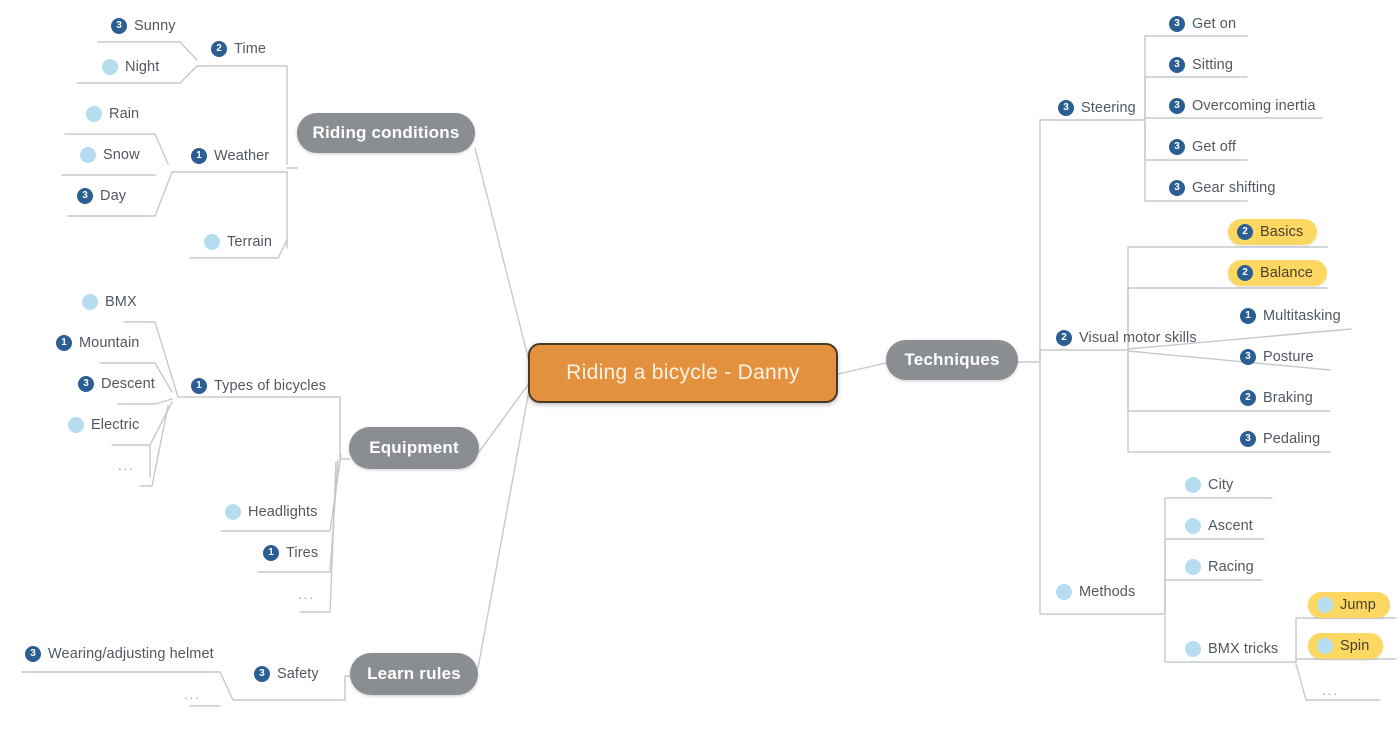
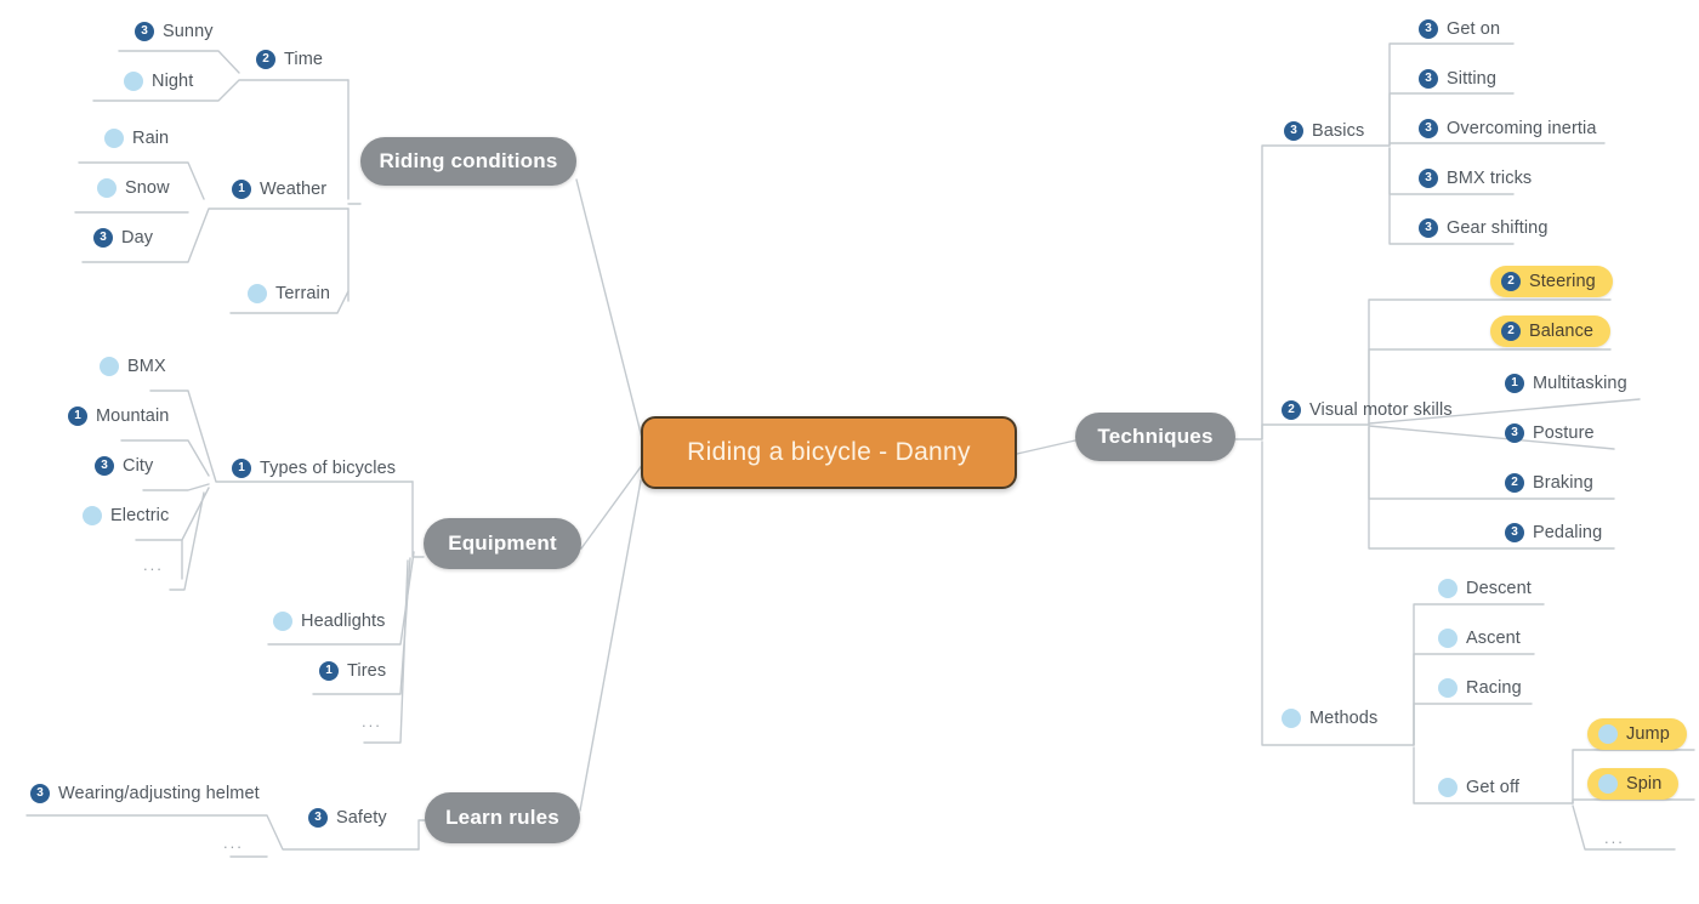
  3
  Sunny
  Night
  2
  Time
  Rain
  Snow
  3
  Day
  1
  Weather
  Terrain
  BMX
  1
  Mountain
  3
- Descent
+ City
  Electric
  ...
  1
  Types of bicycles
  Headlights
  1
  Tires
  ...
  3
  Wearing/adjusting helmet
  ...
  3
  Safety
  3
  Get on
  3
  Sitting
  3
  Overcoming inertia
  3
- Get off
+ BMX tricks
  3
  Gear shifting
  3
- Steering
+ Basics
  2
- Basics
+ Steering
  2
  Balance
  1
  Multitasking
  3
  Posture
  2
  Braking
  3
  Pedaling
  2
  Visual motor skills
- City
+ Descent
  Ascent
  Racing
- BMX tricks
+ Get off
  Jump
  Spin
  ...
  Methods
  Riding conditions
  Equipment
  Learn rules
  Techniques
  Riding a bicycle - Danny
